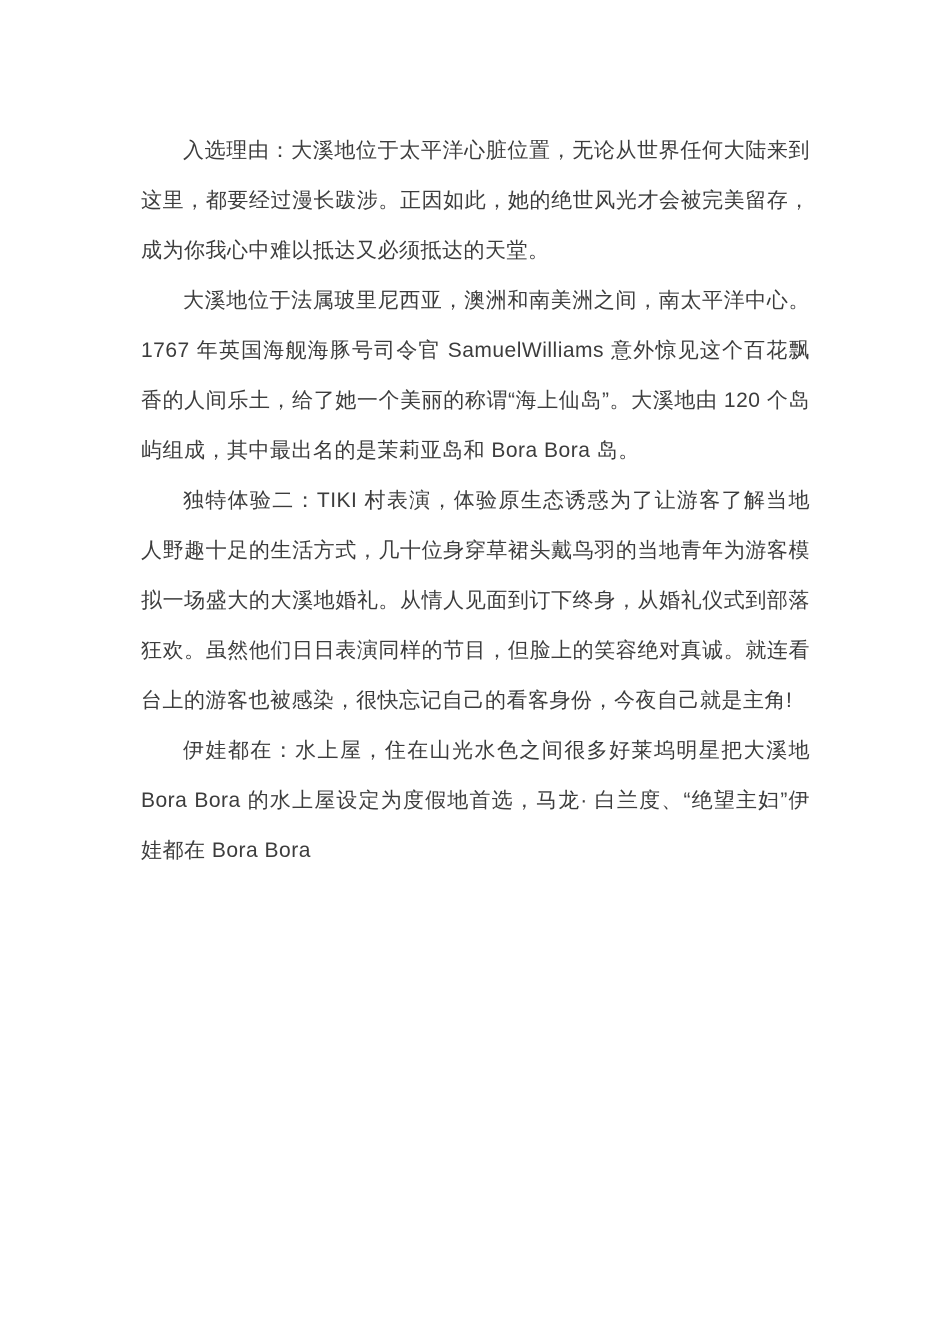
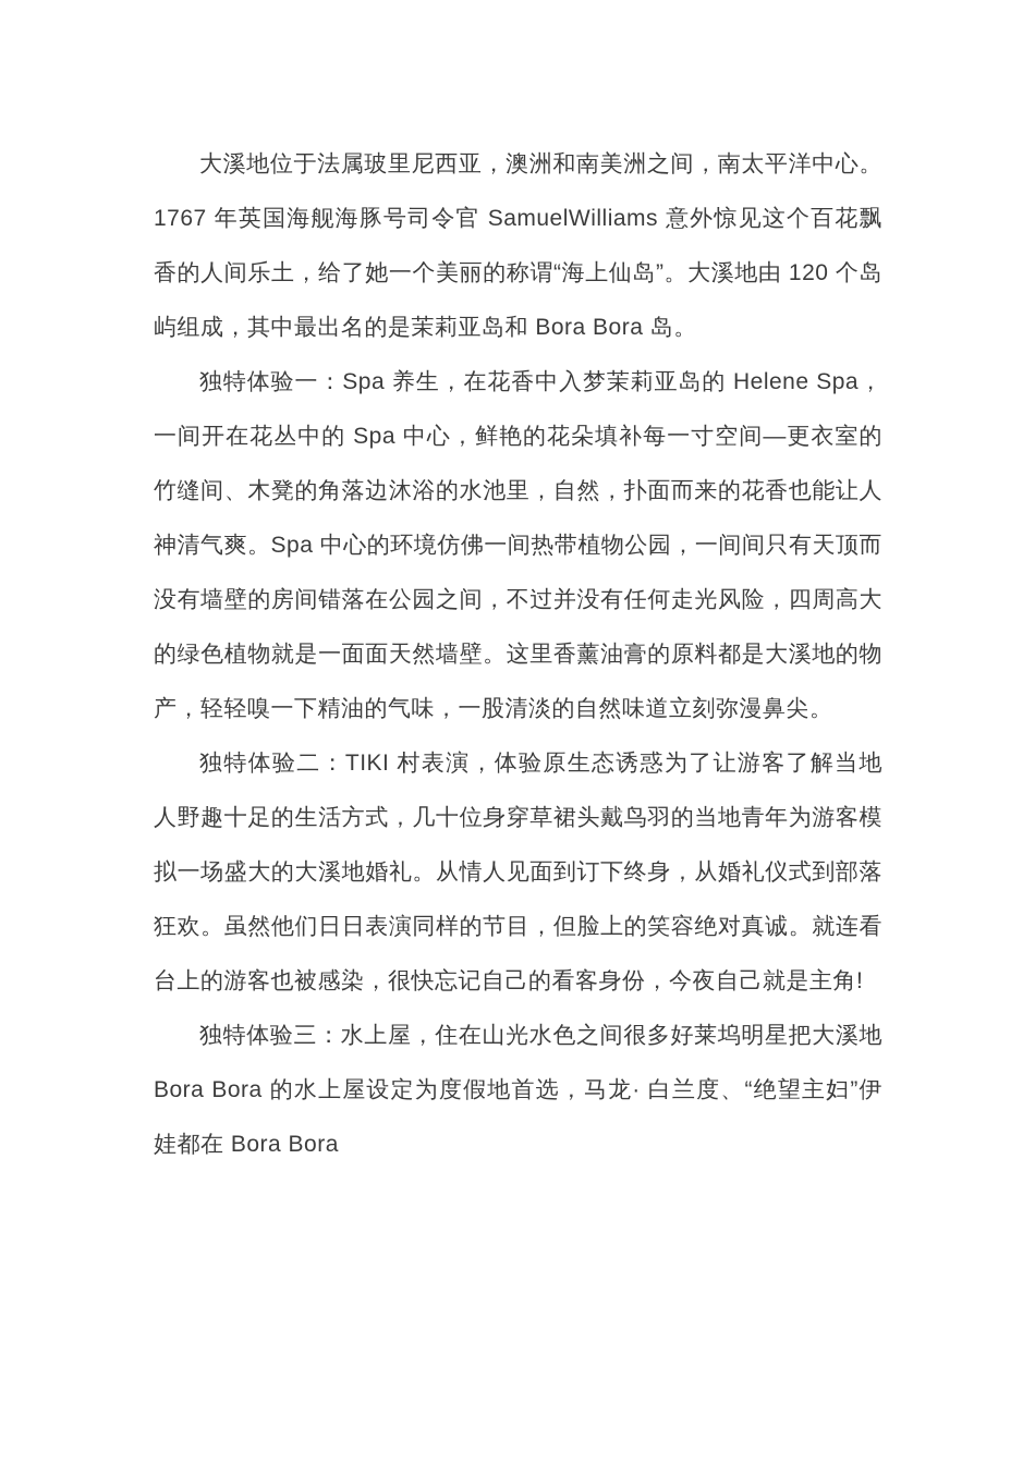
- 入选理由：大溪地位于太平洋心脏位置，无论从世界任何大陆来到这里，都要经过漫长跋涉。正因如此，她的绝世风光才会被完美留存，成为你我心中难以抵达又必须抵达的天堂。
  大溪地位于法属玻里尼西亚，澳洲和南美洲之间，南太平洋中心。1767 年英国海舰海豚号司令官 SamuelWilliams 意外惊见这个百花飘香的人间乐土，给了她一个美丽的称谓“海上仙岛”。大溪地由 120 个岛屿组成，其中最出名的是茉莉亚岛和 Bora Bora 岛。
+ 独特体验一：Spa 养生，在花香中入梦茉莉亚岛的 Helene Spa，一间开在花丛中的 Spa 中心，鲜艳的花朵填补每一寸空间—更衣室的竹缝间、木凳的角落边沐浴的水池里，自然，扑面而来的花香也能让人神清气爽。Spa 中心的环境仿佛一间热带植物公园，一间间只有天顶而没有墙壁的房间错落在公园之间，不过并没有任何走光风险，四周高大的绿色植物就是一面面天然墙壁。这里香薰油膏的原料都是大溪地的物产，轻轻嗅一下精油的气味，一股清淡的自然味道立刻弥漫鼻尖。
  独特体验二：TIKI 村表演，体验原生态诱惑为了让游客了解当地人野趣十足的生活方式，几十位身穿草裙头戴鸟羽的当地青年为游客模拟一场盛大的大溪地婚礼。从情人见面到订下终身，从婚礼仪式到部落狂欢。虽然他们日日表演同样的节目，但脸上的笑容绝对真诚。就连看台上的游客也被感染，很快忘记自己的看客身份，今夜自己就是主角!
- 伊娃都在：水上屋，住在山光水色之间很多好莱坞明星把大溪地 Bora Bora 的水上屋设定为度假地首选，马龙· 白兰度、“绝望主妇”伊娃都在 Bora Bora
+ 独特体验三：水上屋，住在山光水色之间很多好莱坞明星把大溪地 Bora Bora 的水上屋设定为度假地首选，马龙· 白兰度、“绝望主妇”伊娃都在 Bora Bora
